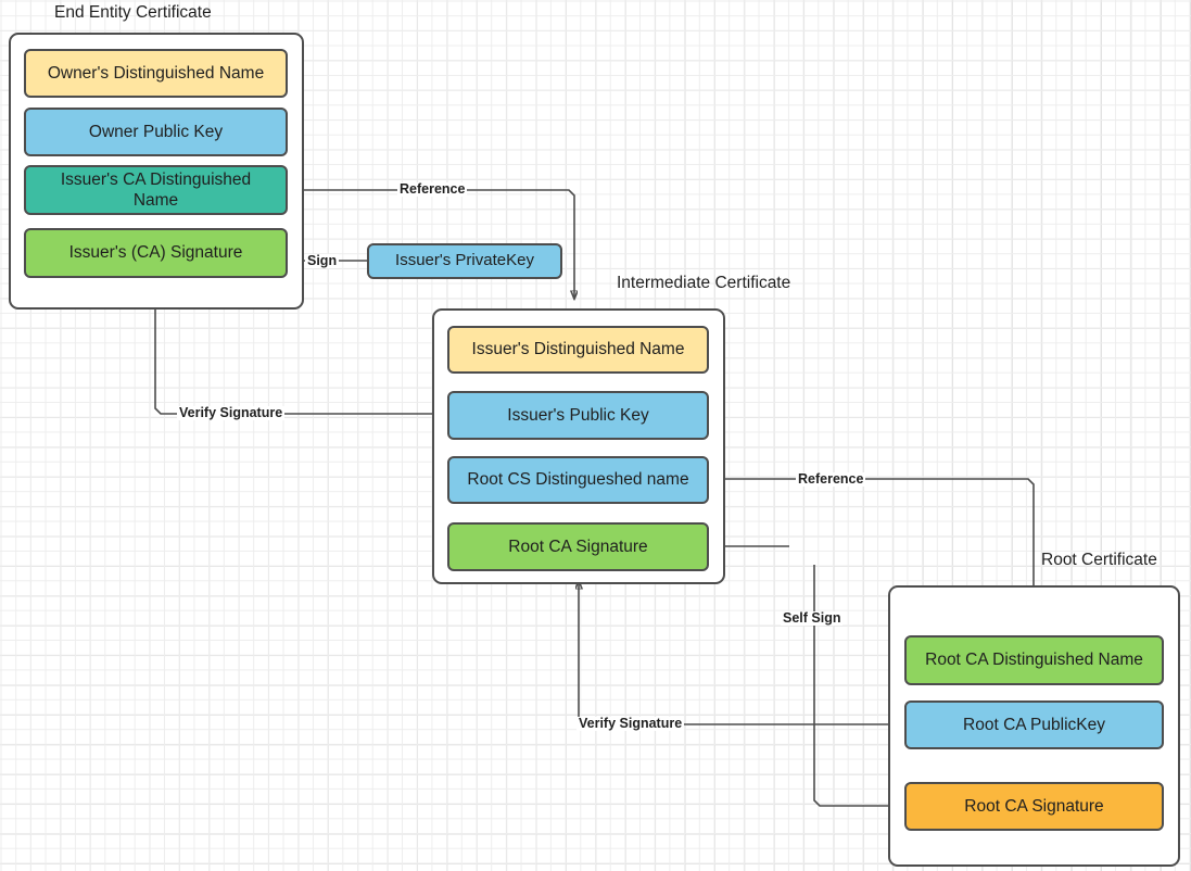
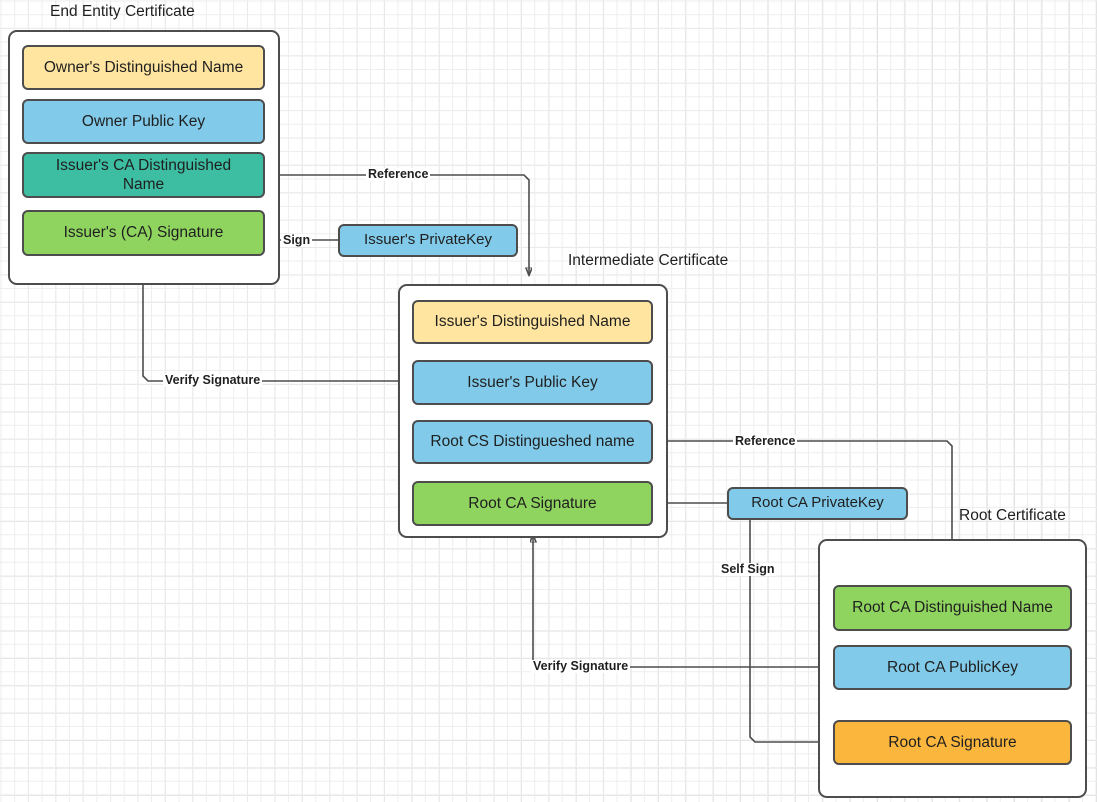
  End Entity Certificate
  Owner's Distinguished Name
  Owner Public Key
  Issuer's CA Distinguished
  Name
  Issuer's (CA) Signature
  Issuer's PrivateKey
  Intermediate Certificate
  Issuer's Distinguished Name
  Issuer's Public Key
  Root CS Distingueshed name
  Root CA Signature
+ Root CA PrivateKey
  Root Certificate
  Root CA Distinguished Name
  Root CA PublicKey
  Root CA Signature
  Reference
  Sign
  Verify Signature
  Reference
  Self Sign
  Verify Signature
